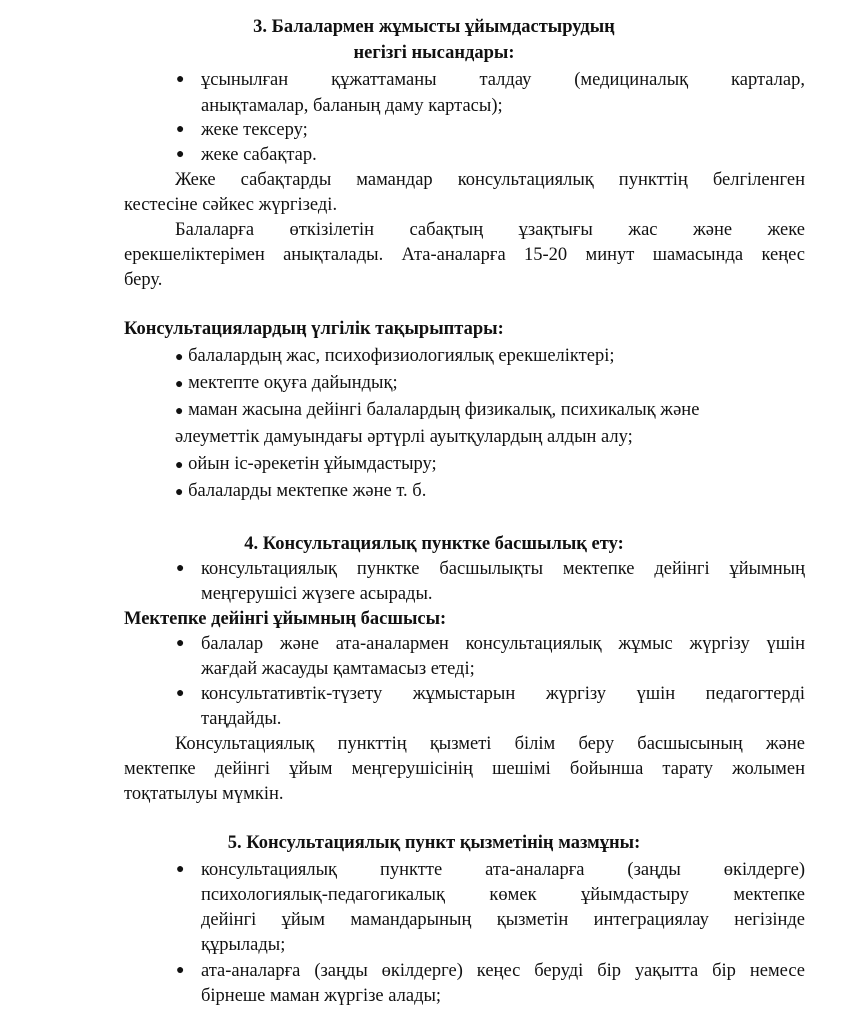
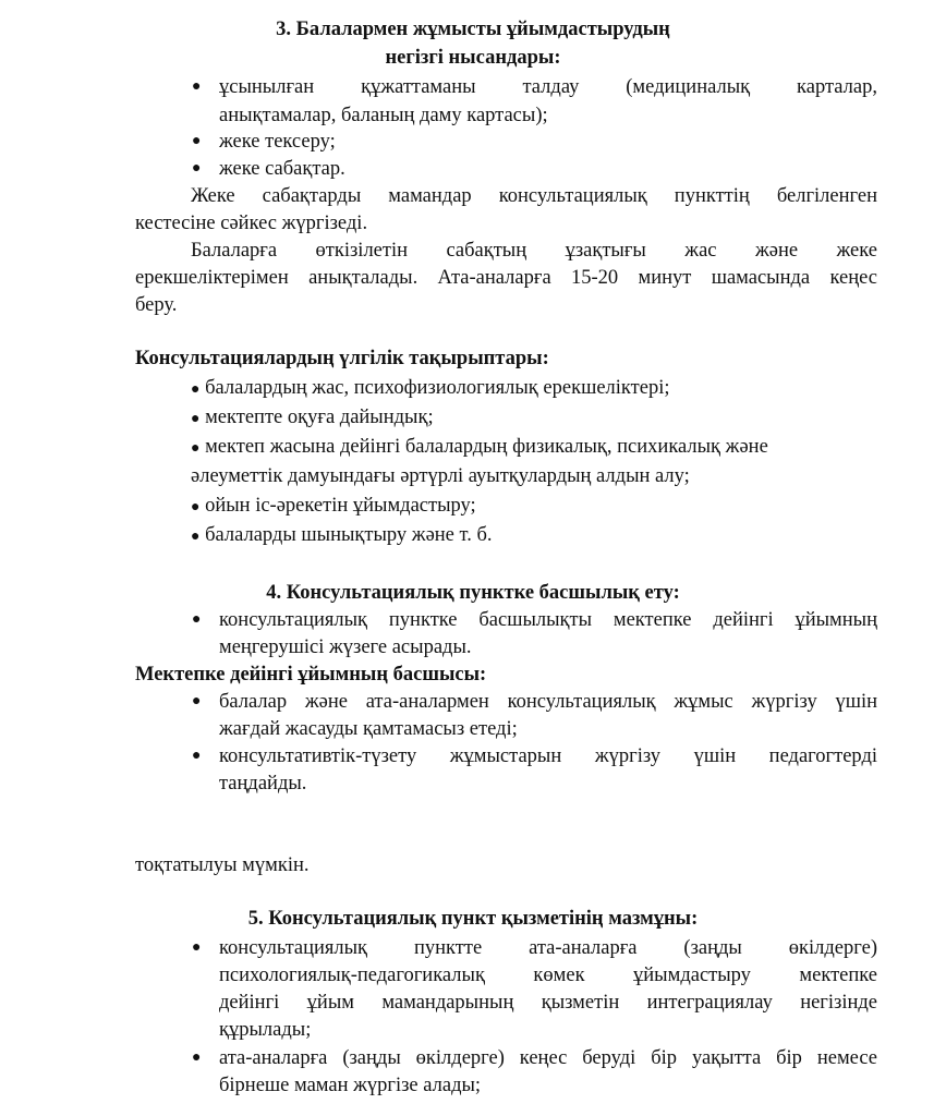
  3. Балалармен жұмысты ұйымдастырудың
  негізгі нысандары:
  ●
  ұсынылған құжаттаманы талдау (медициналық карталар,
  анықтамалар, баланың даму картасы);
  ●
  жеке тексеру;
  ●
  жеке сабақтар.
  Жеке сабақтарды мамандар консультациялық пункттің белгіленген
  кестесіне сәйкес жүргізеді.
  Балаларға өткізілетін сабақтың ұзақтығы жас және жеке
  ерекшеліктерімен анықталады. Ата-аналарға 15-20 минут шамасында кеңес
  беру.
  Консультациялардың үлгілік тақырыптары:
  ● балалардың жас, психофизиологиялық ерекшеліктері;
  ● мектепте оқуға дайындық;
- ● маман жасына дейінгі балалардың физикалық, психикалық және
+ ● мектеп жасына дейінгі балалардың физикалық, психикалық және
  әлеуметтік дамуындағы әртүрлі ауытқулардың алдын алу;
  ● ойын іс-әрекетін ұйымдастыру;
- ● балаларды мектепке және т. б.
+ ● балаларды шынықтыру және т. б.
  4. Консультациялық пунктке басшылық ету:
  ●
  консультациялық пунктке басшылықты мектепке дейінгі ұйымның
  меңгерушісі жүзеге асырады.
  Мектепке дейінгі ұйымның басшысы:
  ●
  балалар және ата-аналармен консультациялық жұмыс жүргізу үшін
  жағдай жасауды қамтамасыз етеді;
  ●
  консультативтік-түзету жұмыстарын жүргізу үшін педагогтерді
  таңдайды.
- Консультациялық пункттің қызметі білім беру басшысының және
- мектепке дейінгі ұйым меңгерушісінің шешімі бойынша тарату жолымен
  тоқтатылуы мүмкін.
  5. Консультациялық пункт қызметінің мазмұны:
  ●
  консультациялық пунктте ата-аналарға (заңды өкілдерге)
  психологиялық-педагогикалық көмек ұйымдастыру мектепке
  дейінгі ұйым мамандарының қызметін интеграциялау негізінде
  құрылады;
  ●
  ата-аналарға (заңды өкілдерге) кеңес беруді бір уақытта бір немесе
  бірнеше маман жүргізе алады;
